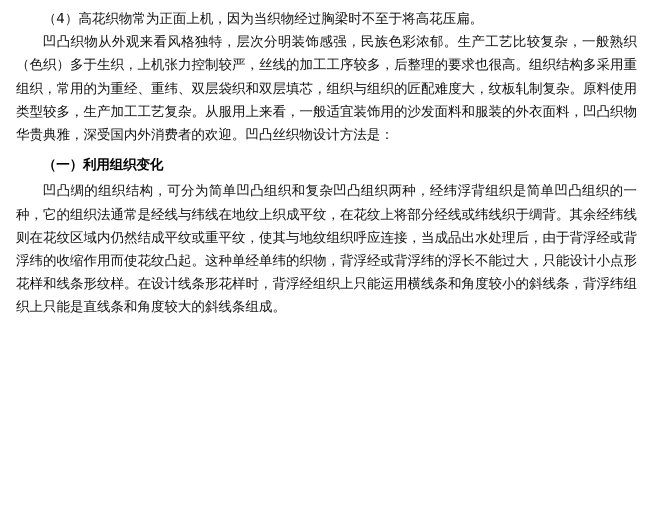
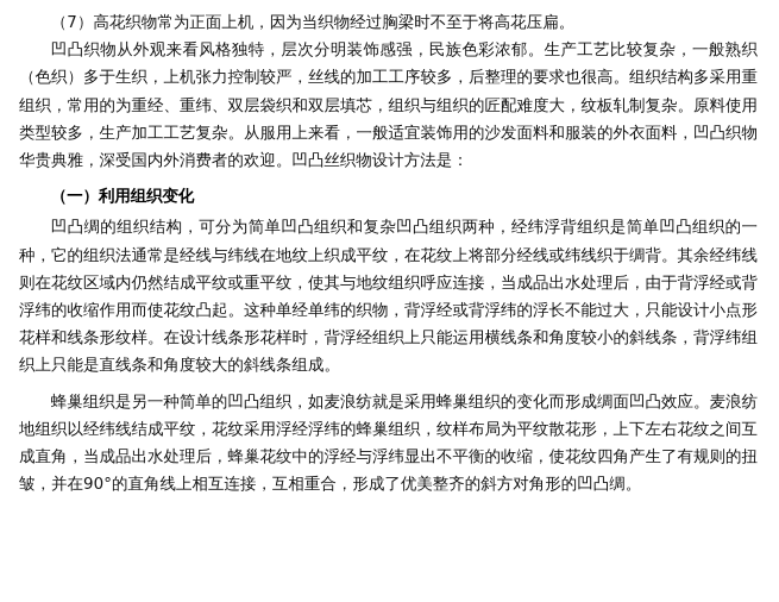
- （4）高花织物常为正面上机，因为当织物经过胸梁时不至于将高花压扁。
+ （7）高花织物常为正面上机，因为当织物经过胸梁时不至于将高花压扁。
  凹凸织物从外观来看风格独特，层次分明装饰感强，民族色彩浓郁。生产工艺比较复杂，一般熟织（色织）多于生织，上机张力控制较严，丝线的加工工序较多，后整理的要求也很高。组织结构多采用重组织，常用的为重经、重纬、双层袋织和双层填芯，组织与组织的匠配难度大，纹板轧制复杂。原料使用类型较多，生产加工工艺复杂。从服用上来看，一般适宜装饰用的沙发面料和服装的外衣面料，凹凸织物华贵典雅，深受国内外消费者的欢迎。凹凸丝织物设计方法是：
  （一）利用组织变化
  凹凸绸的组织结构，可分为简单凹凸组织和复杂凹凸组织两种，经纬浮背组织是简单凹凸组织的一种，它的组织法通常是经线与纬线在地纹上织成平纹，在花纹上将部分经线或纬线织于绸背。其余经纬线则在花纹区域内仍然结成平纹或重平纹，使其与地纹组织呼应连接，当成品出水处理后，由于背浮经或背浮纬的收缩作用而使花纹凸起。这种单经单纬的织物，背浮经或背浮纬的浮长不能过大，只能设计小点形花样和线条形纹样。在设计线条形花样时，背浮经组织上只能运用横线条和角度较小的斜线条，背浮纬组织上只能是直线条和角度较大的斜线条组成。
+ 蜂巢组织是另一种简单的凹凸组织，如麦浪纺就是采用蜂巢组织的变化而形成绸面凹凸效应。麦浪纺地组织以经纬线结成平纹，花纹采用浮经浮纬的蜂巢组织，纹样布局为平纹散花形，上下左右花纹之间互成直角，当成品出水处理后，蜂巢花纹中的浮经与浮纬显出不平衡的收缩，使花纹四角产生了有规则的扭皱，并在90°的直角线上相互连接，互相重合，形成了优美整齐的斜方对角形的凹凸绸。
